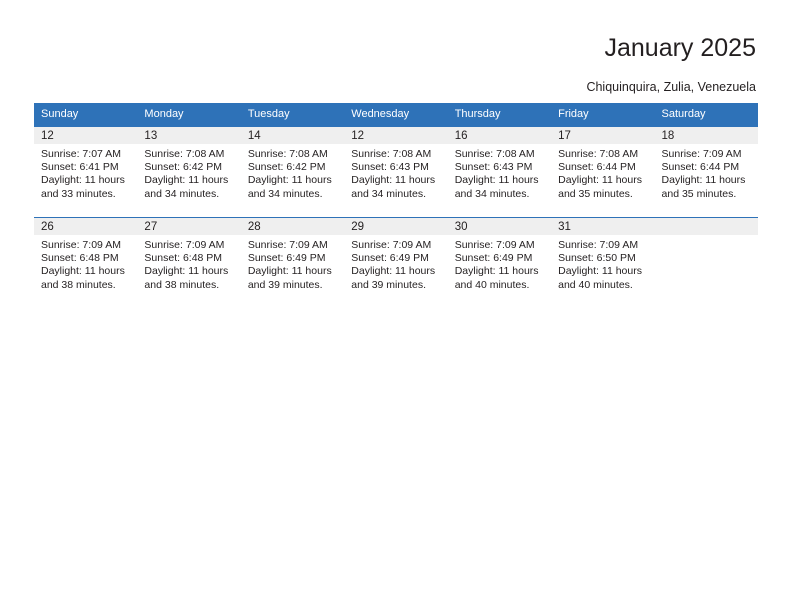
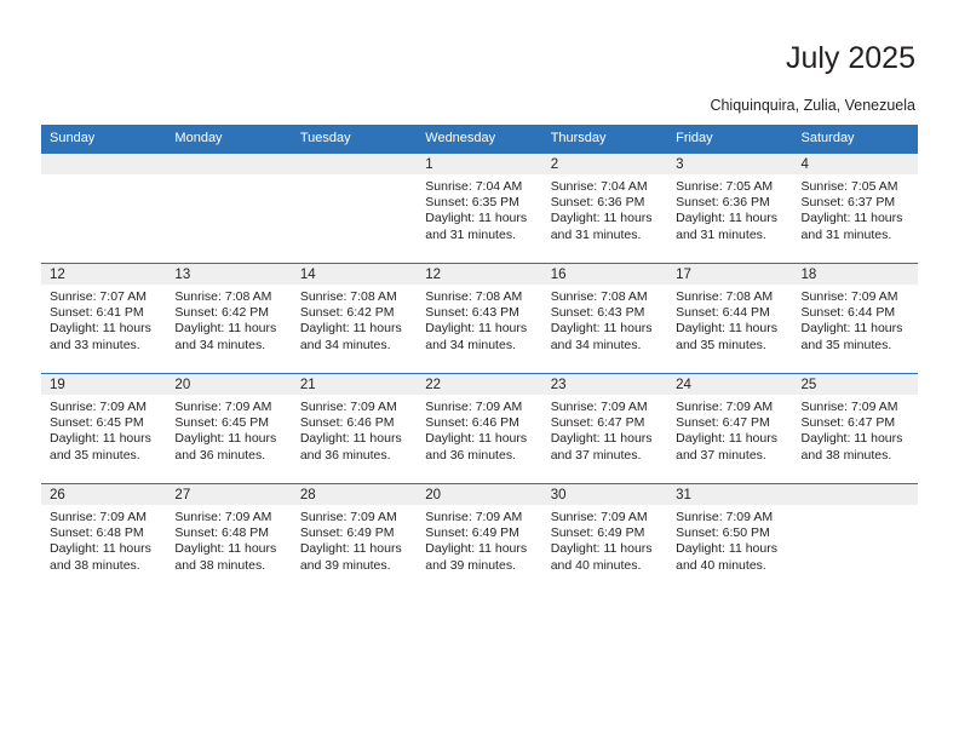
- January 2025
+ July 2025
  Chiquinquira, Zulia, Venezuela
  Sunday	Monday	Tuesday	Wednesday	Thursday	Friday	Saturday
+ 			1Sunrise: 7:04 AMSunset: 6:35 PMDaylight: 11 hoursand 31 minutes.	2Sunrise: 7:04 AMSunset: 6:36 PMDaylight: 11 hoursand 31 minutes.	3Sunrise: 7:05 AMSunset: 6:36 PMDaylight: 11 hoursand 31 minutes.	4Sunrise: 7:05 AMSunset: 6:37 PMDaylight: 11 hoursand 31 minutes.
  12Sunrise: 7:07 AMSunset: 6:41 PMDaylight: 11 hoursand 33 minutes.	13Sunrise: 7:08 AMSunset: 6:42 PMDaylight: 11 hoursand 34 minutes.	14Sunrise: 7:08 AMSunset: 6:42 PMDaylight: 11 hoursand 34 minutes.	12Sunrise: 7:08 AMSunset: 6:43 PMDaylight: 11 hoursand 34 minutes.	16Sunrise: 7:08 AMSunset: 6:43 PMDaylight: 11 hoursand 34 minutes.	17Sunrise: 7:08 AMSunset: 6:44 PMDaylight: 11 hoursand 35 minutes.	18Sunrise: 7:09 AMSunset: 6:44 PMDaylight: 11 hoursand 35 minutes.
+ 19Sunrise: 7:09 AMSunset: 6:45 PMDaylight: 11 hoursand 35 minutes.	20Sunrise: 7:09 AMSunset: 6:45 PMDaylight: 11 hoursand 36 minutes.	21Sunrise: 7:09 AMSunset: 6:46 PMDaylight: 11 hoursand 36 minutes.	22Sunrise: 7:09 AMSunset: 6:46 PMDaylight: 11 hoursand 36 minutes.	23Sunrise: 7:09 AMSunset: 6:47 PMDaylight: 11 hoursand 37 minutes.	24Sunrise: 7:09 AMSunset: 6:47 PMDaylight: 11 hoursand 37 minutes.	25Sunrise: 7:09 AMSunset: 6:47 PMDaylight: 11 hoursand 38 minutes.
- 26Sunrise: 7:09 AMSunset: 6:48 PMDaylight: 11 hoursand 38 minutes.	27Sunrise: 7:09 AMSunset: 6:48 PMDaylight: 11 hoursand 38 minutes.	28Sunrise: 7:09 AMSunset: 6:49 PMDaylight: 11 hoursand 39 minutes.	29Sunrise: 7:09 AMSunset: 6:49 PMDaylight: 11 hoursand 39 minutes.	30Sunrise: 7:09 AMSunset: 6:49 PMDaylight: 11 hoursand 40 minutes.	31Sunrise: 7:09 AMSunset: 6:50 PMDaylight: 11 hoursand 40 minutes.
+ 26Sunrise: 7:09 AMSunset: 6:48 PMDaylight: 11 hoursand 38 minutes.	27Sunrise: 7:09 AMSunset: 6:48 PMDaylight: 11 hoursand 38 minutes.	28Sunrise: 7:09 AMSunset: 6:49 PMDaylight: 11 hoursand 39 minutes.	20Sunrise: 7:09 AMSunset: 6:49 PMDaylight: 11 hoursand 39 minutes.	30Sunrise: 7:09 AMSunset: 6:49 PMDaylight: 11 hoursand 40 minutes.	31Sunrise: 7:09 AMSunset: 6:50 PMDaylight: 11 hoursand 40 minutes.
